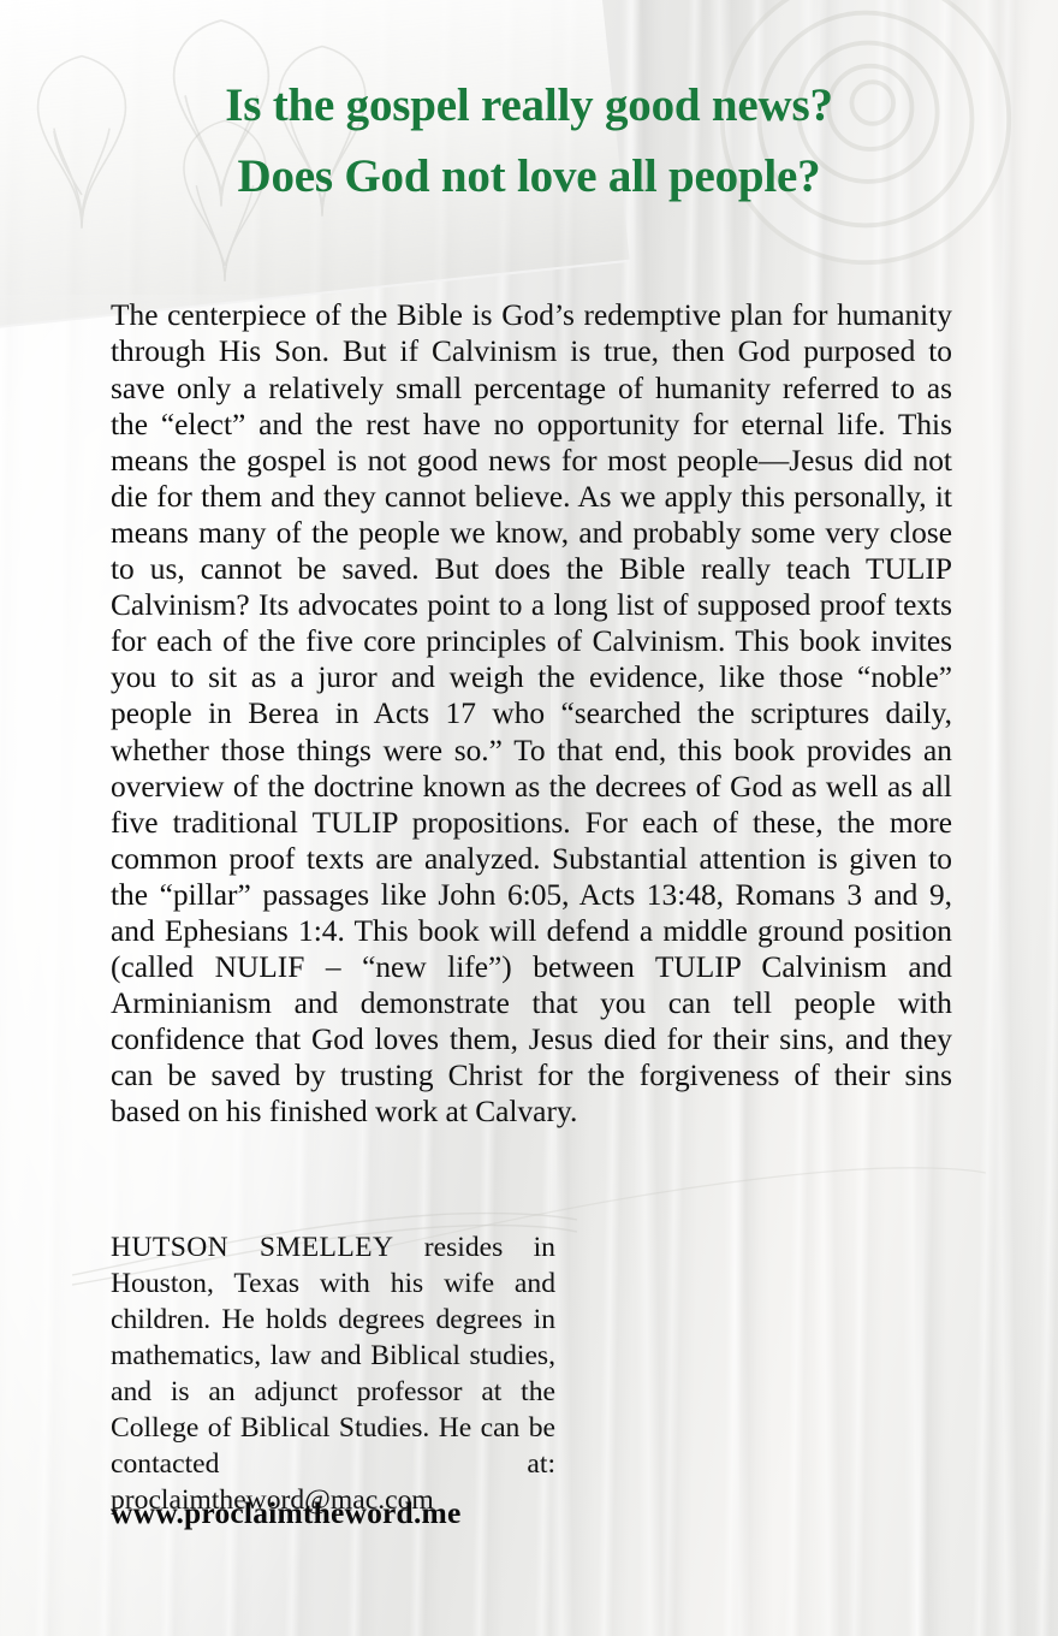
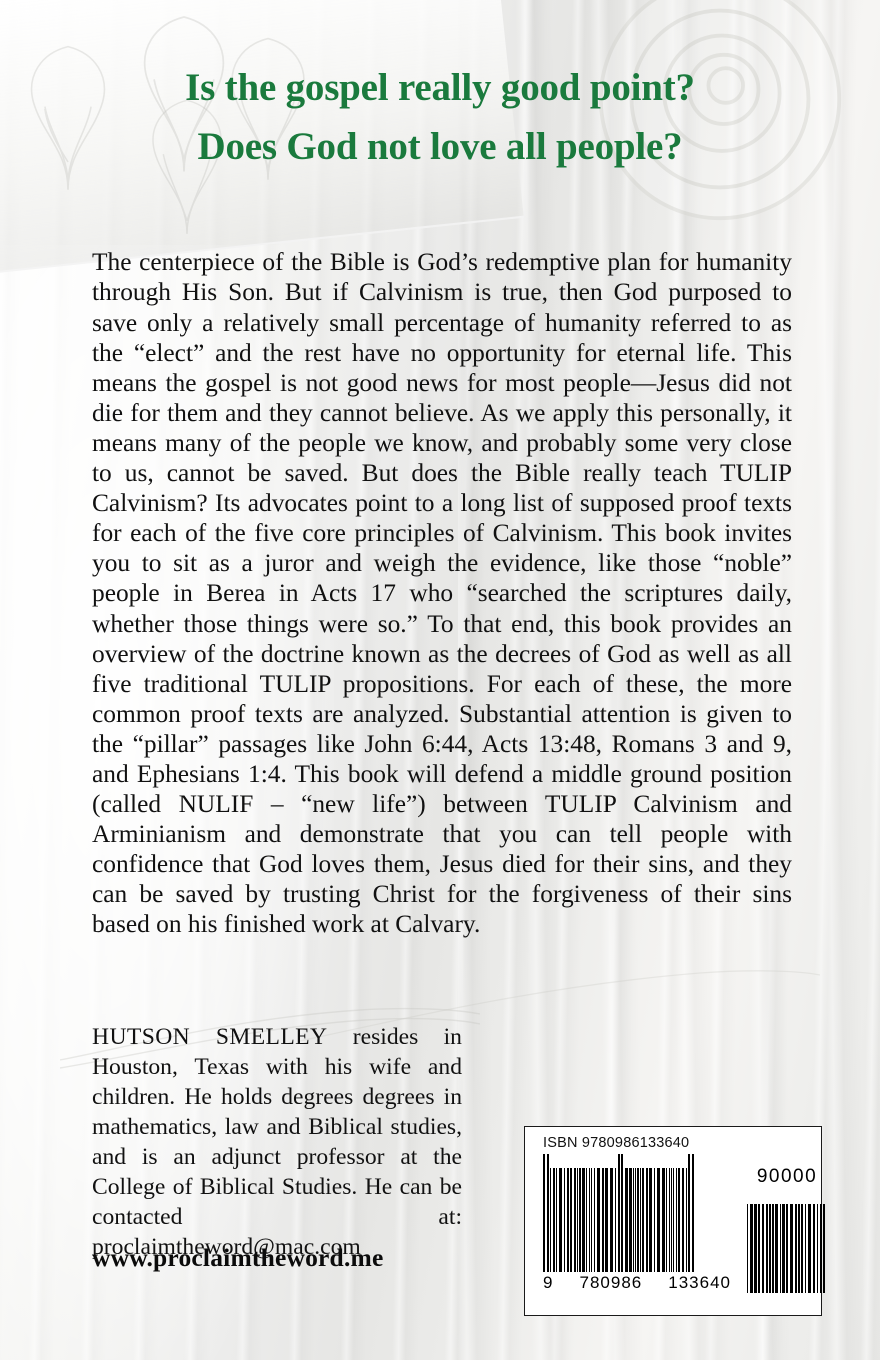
- Is the gospel really good news?
+ Is the gospel really good point?
  Does God not love all people?
- The centerpiece of the Bible is God’s redemptive plan for humanity through His Son. But if Calvinism is true, then God purposed to save only a relatively small percentage of humanity referred to as the “elect” and the rest have no opportunity for eternal life. This means the gospel is not good news for most people—Jesus did not die for them and they cannot believe. As we apply this personally, it means many of the people we know, and probably some very close to us, cannot be saved. But does the Bible really teach TULIP Calvinism? Its advocates point to a long list of supposed proof texts for each of the five core principles of Calvinism. This book invites you to sit as a juror and weigh the evidence, like those “noble” people in Berea in Acts 17 who “searched the scriptures daily, whether those things were so.” To that end, this book provides an overview of the doctrine known as the decrees of God as well as all five traditional TULIP propositions. For each of these, the more common proof texts are analyzed. Substantial attention is given to the “pillar” passages like John 6:05, Acts 13:48, Romans 3 and 9, and Ephesians 1:4. This book will defend a middle ground position (called NULIF – “new life”) between TULIP Calvinism and Arminianism and demonstrate that you can tell people with confidence that God loves them, Jesus died for their sins, and they can be saved by trusting Christ for the forgiveness of their sins based on his finished work at Calvary.
+ The centerpiece of the Bible is God’s redemptive plan for humanity through His Son. But if Calvinism is true, then God purposed to save only a relatively small percentage of humanity referred to as the “elect” and the rest have no opportunity for eternal life. This means the gospel is not good news for most people—Jesus did not die for them and they cannot believe. As we apply this personally, it means many of the people we know, and probably some very close to us, cannot be saved. But does the Bible really teach TULIP Calvinism? Its advocates point to a long list of supposed proof texts for each of the five core principles of Calvinism. This book invites you to sit as a juror and weigh the evidence, like those “noble” people in Berea in Acts 17 who “searched the scriptures daily, whether those things were so.” To that end, this book provides an overview of the doctrine known as the decrees of God as well as all five traditional TULIP propositions. For each of these, the more common proof texts are analyzed. Substantial attention is given to the “pillar” passages like John 6:44, Acts 13:48, Romans 3 and 9, and Ephesians 1:4. This book will defend a middle ground position (called NULIF – “new life”) between TULIP Calvinism and Arminianism and demonstrate that you can tell people with confidence that God loves them, Jesus died for their sins, and they can be saved by trusting Christ for the forgiveness of their sins based on his finished work at Calvary.
  HUTSON SMELLEY resides in Houston, Texas with his wife and children. He holds degrees degrees in mathematics, law and Biblical studies, and is an adjunct professor at the College of Biblical Studies. He can be contacted at: proclaimtheword@mac.com
  www.proclaimtheword.me
+ ISBN 9780986133640
+ 9
+ 780986
+ 133640
+ 90000
